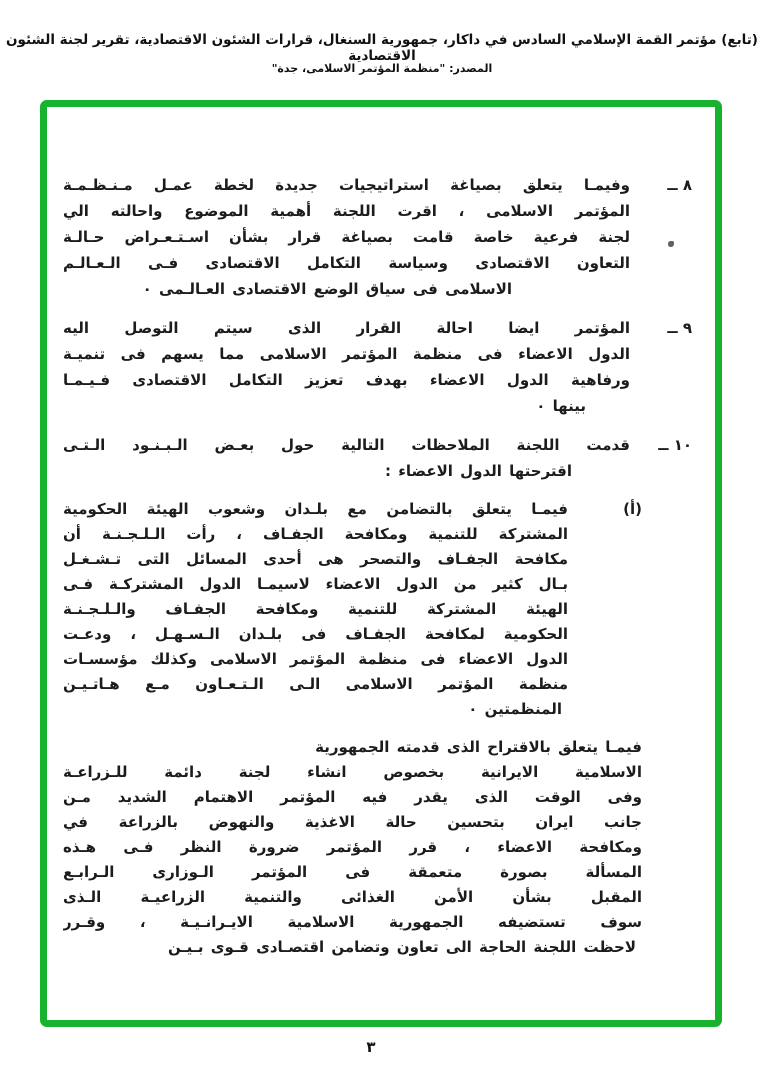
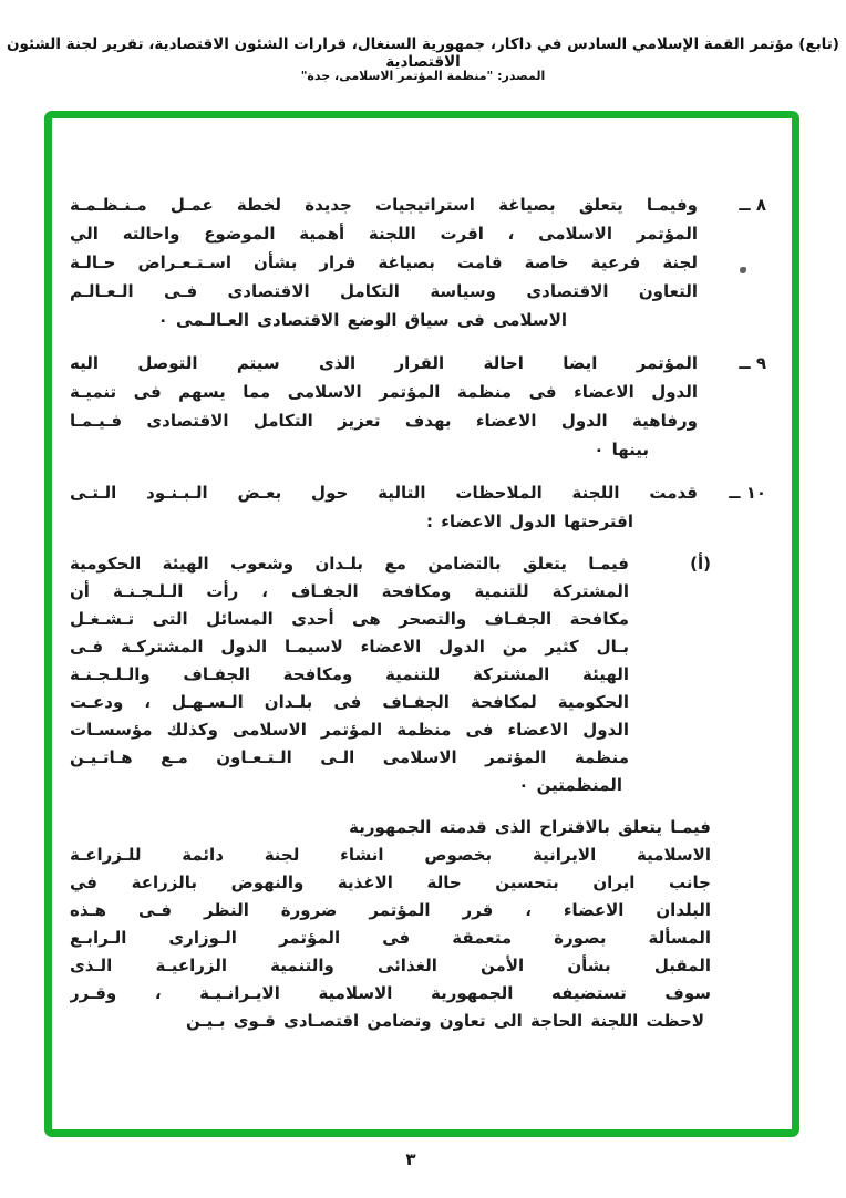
  (تابع) مؤتمر القمة الإسلامي السادس في داكار، جمهورية السنغال، قرارات الشئون الاقتصادية، تقرير لجنة الشئون الاقتصادية
  المصدر: "منظمة المؤتمر الاسلامى، جدة"
  ٨ ــ
  وفيمـا يتعلق بصياغة استراتيجيات جديدة لخطة عمـل مـنـظـمـة
  المؤتمر الاسلامى ، اقرت اللجنة أهمية الموضوع واحالته الي
  لجنة فرعية خاصة قامت بصياغة قرار بشأن اسـتـعـراض حـالـة
  التعاون الاقتصادى وسياسة التكامل الاقتصادى فـى الـعـالـم
  الاسلامى فى سياق الوضع الاقتصادى العـالـمى ٠
  ٩ ــ
  المؤتمر ايضا احالة القرار الذى سيتم التوصل اليه
  الدول الاعضاء فى منظمة المؤتمر الاسلامى مما يسهم فى تنميـة
  ورفاهية الدول الاعضاء بهدف تعزيز التكامل الاقتصادى فـيـمـا
  بينها ٠
  ١٠ ــ
  قدمت اللجنة الملاحظات التالية حول بعـض الـبـنـود الـتـى
  اقترحتها الدول الاعضاء :
  (أ)
  فيمـا يتعلق بالتضامن مع بلـدان وشعوب الهيئة الحكومية
  المشتركة للتنمية ومكافحة الجفـاف ، رأت الـلـجـنـة أن
  مكافحة الجفـاف والتصحر هى أحدى المسائل التى تـشـغـل
  بـال كثير من الدول الاعضاء لاسيمـا الدول المشتركـة فـى
  الهيئة المشتركة للتنمية ومكافحة الجفـاف والـلـجـنـة
  الحكومية لمكافحة الجفـاف فى بلـدان الـسـهـل ، ودعـت
  الدول الاعضاء فى منظمة المؤتمر الاسلامى وكذلك مؤسسـات
  منظمة المؤتمر الاسلامى الـى الـتـعـاون مـع هـاتـيـن
  المنظمتين ٠
  فيمـا يتعلق بالاقتراح الذى قدمته الجمهورية
  الاسلامية الايرانية بخصوص انشاء لجنة دائمة للـزراعـة
- وفى الوقت الذى يقدر فيه المؤتمر الاهتمام الشديد مـن
  جانب ايران بتحسين حالة الاغذية والنهوض بالزراعة في
- ومكافحة الاعضاء ، قرر المؤتمر ضرورة النظر فـى هـذه
+ البلدان الاعضاء ، قرر المؤتمر ضرورة النظر فـى هـذه
  المسألة بصورة متعمقة فى المؤتمر الـوزارى الـرابـع
  المقبل بشأن الأمن الغذائى والتنمية الزراعيـة الـذى
  سوف تستضيفه الجمهورية الاسلامية الايـرانـيـة ، وقـرر
  لاحظت اللجنة الحاجة الى تعاون وتضامن اقتصـادى قـوى بـيـن
  ٣
